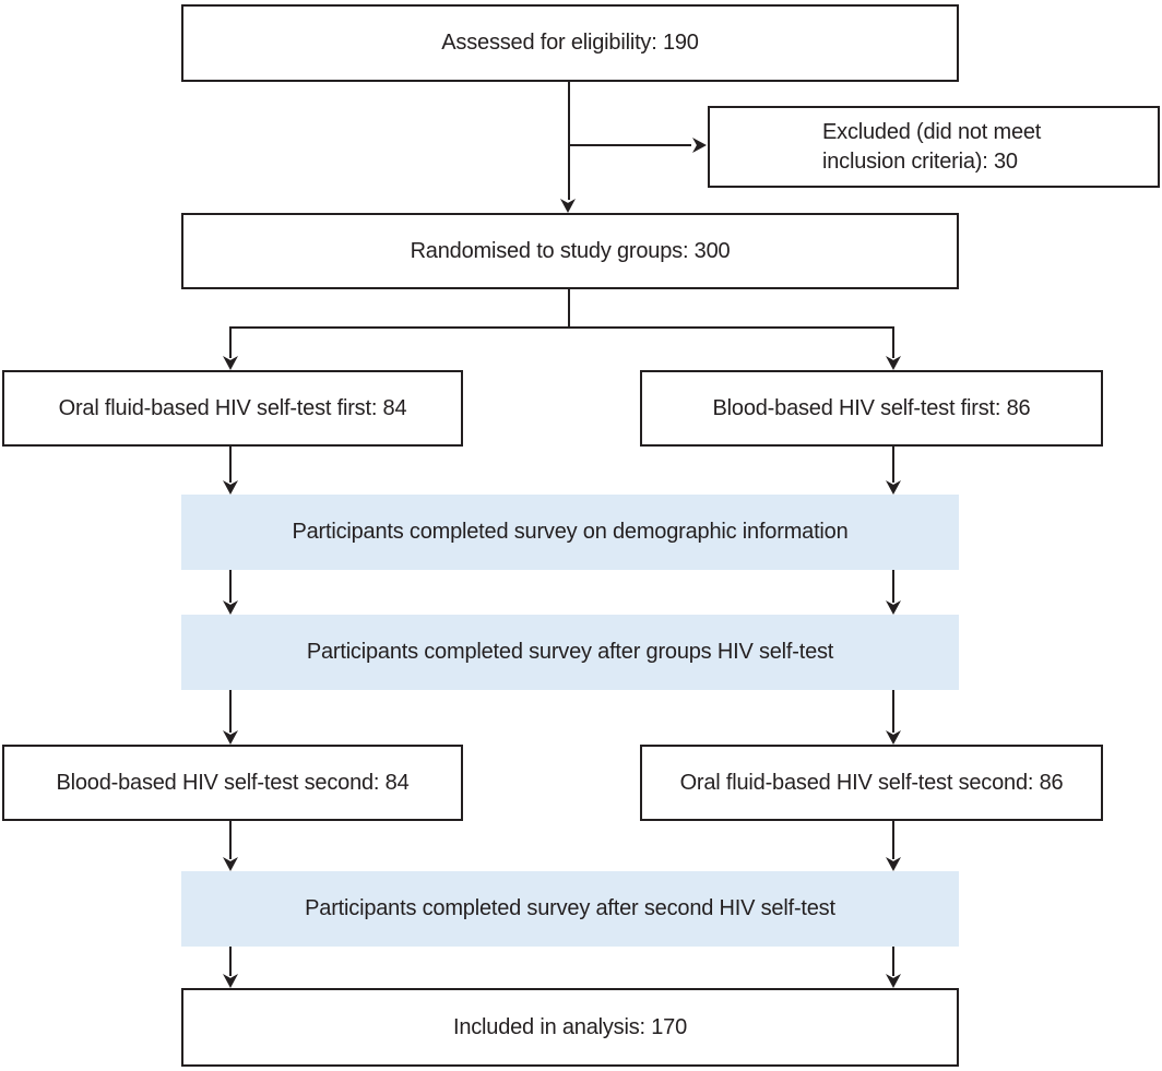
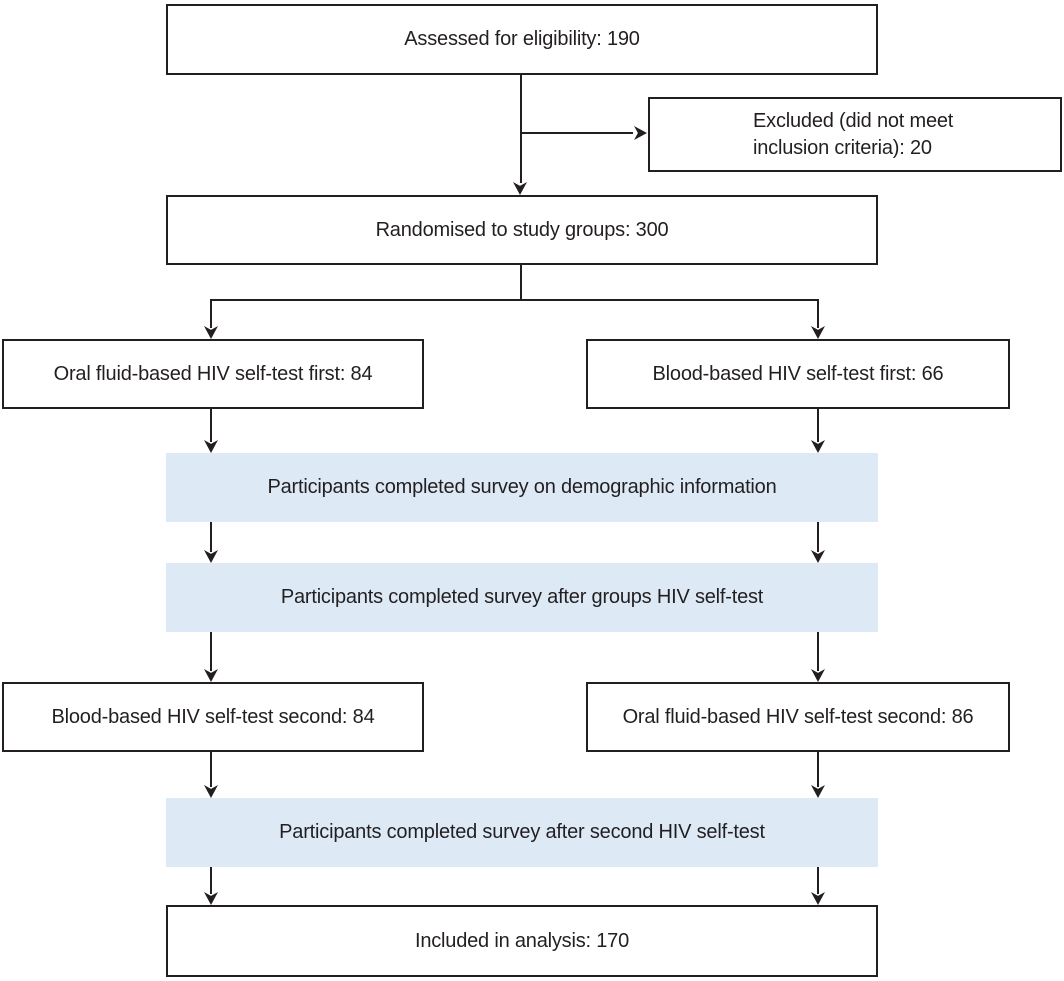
  Assessed for eligibility: 190
- Excluded (did not meet inclusion criteria): 30
+ Excluded (did not meet inclusion criteria): 20
  Randomised to study groups: 300
  Oral fluid-based HIV self-test first: 84
- Blood-based HIV self-test first: 86
+ Blood-based HIV self-test first: 66
  Participants completed survey on demographic information
  Participants completed survey after groups HIV self-test
  Blood-based HIV self-test second: 84
  Oral fluid-based HIV self-test second: 86
  Participants completed survey after second HIV self-test
  Included in analysis: 170
